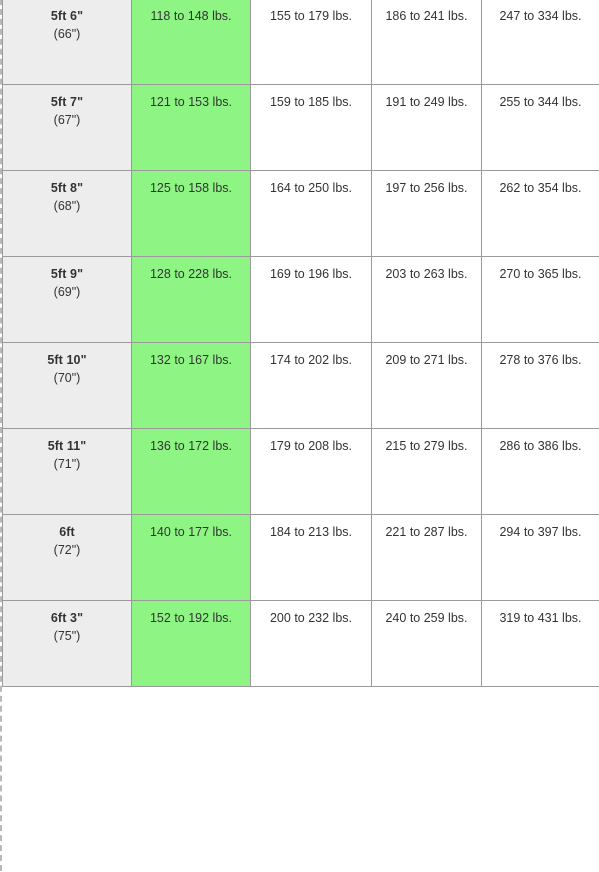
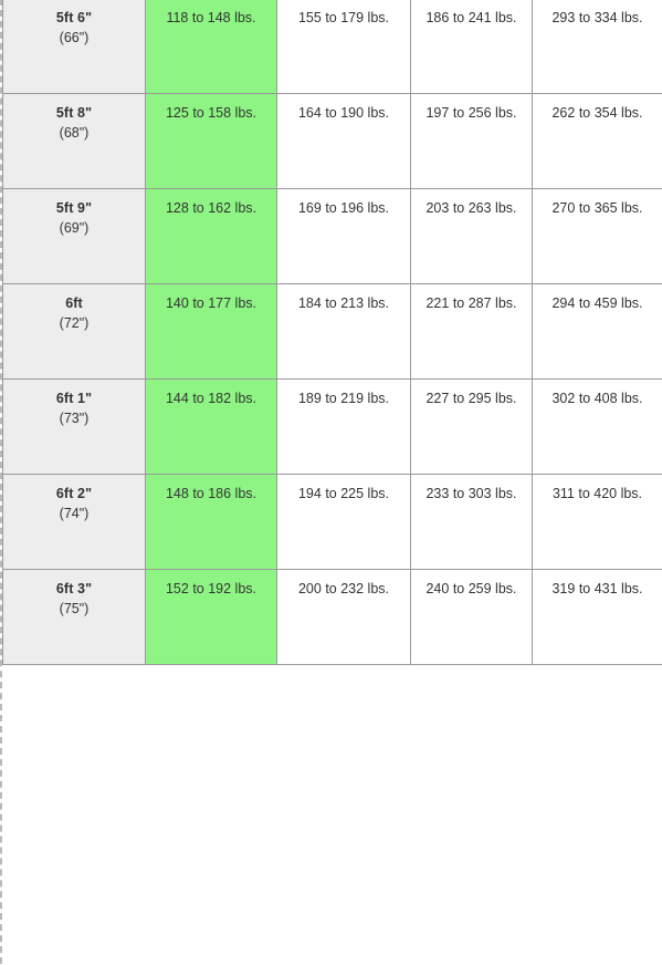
- 5ft 6"(66")	118 to 148 lbs.	155 to 179 lbs.	186 to 241 lbs.	247 to 334 lbs.
+ 5ft 6"(66")	118 to 148 lbs.	155 to 179 lbs.	186 to 241 lbs.	293 to 334 lbs.
- 5ft 7"(67")	121 to 153 lbs.	159 to 185 lbs.	191 to 249 lbs.	255 to 344 lbs.
- 5ft 8"(68")	125 to 158 lbs.	164 to 250 lbs.	197 to 256 lbs.	262 to 354 lbs.
+ 5ft 8"(68")	125 to 158 lbs.	164 to 190 lbs.	197 to 256 lbs.	262 to 354 lbs.
- 5ft 9"(69")	128 to 228 lbs.	169 to 196 lbs.	203 to 263 lbs.	270 to 365 lbs.
+ 5ft 9"(69")	128 to 162 lbs.	169 to 196 lbs.	203 to 263 lbs.	270 to 365 lbs.
- 5ft 10"(70")	132 to 167 lbs.	174 to 202 lbs.	209 to 271 lbs.	278 to 376 lbs.
- 5ft 11"(71")	136 to 172 lbs.	179 to 208 lbs.	215 to 279 lbs.	286 to 386 lbs.
- 6ft(72")	140 to 177 lbs.	184 to 213 lbs.	221 to 287 lbs.	294 to 397 lbs.
+ 6ft(72")	140 to 177 lbs.	184 to 213 lbs.	221 to 287 lbs.	294 to 459 lbs.
+ 6ft 1"(73")	144 to 182 lbs.	189 to 219 lbs.	227 to 295 lbs.	302 to 408 lbs.
+ 6ft 2"(74")	148 to 186 lbs.	194 to 225 lbs.	233 to 303 lbs.	311 to 420 lbs.
  6ft 3"(75")	152 to 192 lbs.	200 to 232 lbs.	240 to 259 lbs.	319 to 431 lbs.
